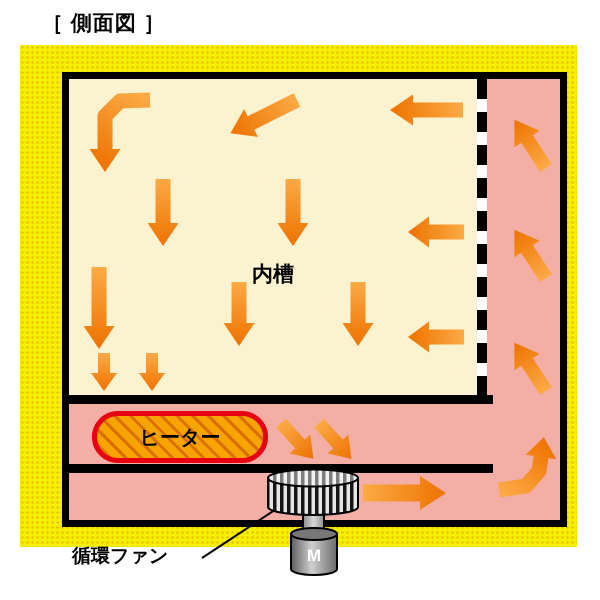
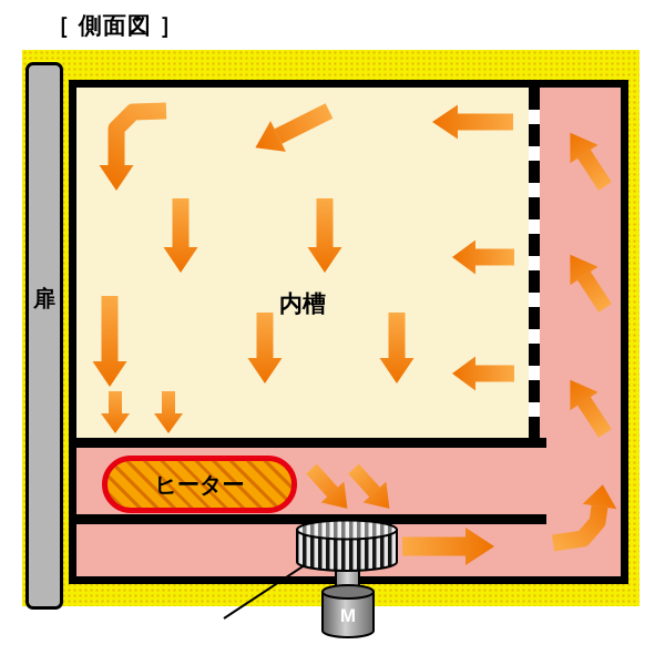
  ［ 側面図 ］
+ 扉
  ヒーター
  内槽
- 循環ファン
  M
